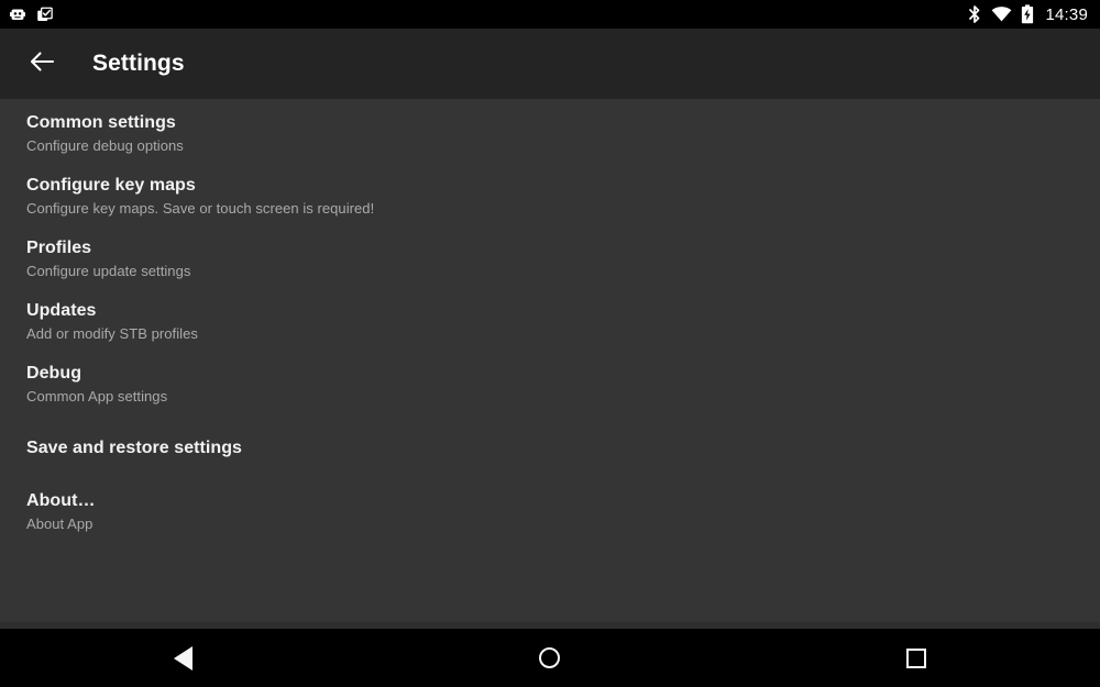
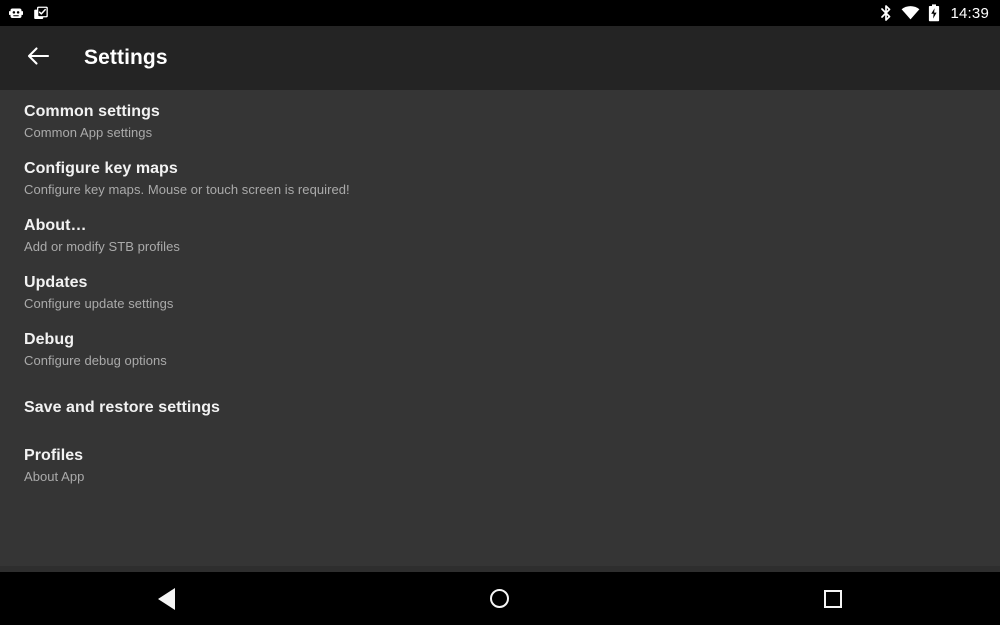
  14:39
  Settings
  Common settings
- Configure debug options
+ Common App settings
  Configure key maps
- Configure key maps. Save or touch screen is required!
+ Configure key maps. Mouse or touch screen is required!
- Profiles
+ About…
- Configure update settings
+ Add or modify STB profiles
  Updates
- Add or modify STB profiles
+ Configure update settings
  Debug
- Common App settings
+ Configure debug options
  Save and restore settings
- About…
+ Profiles
  About App
